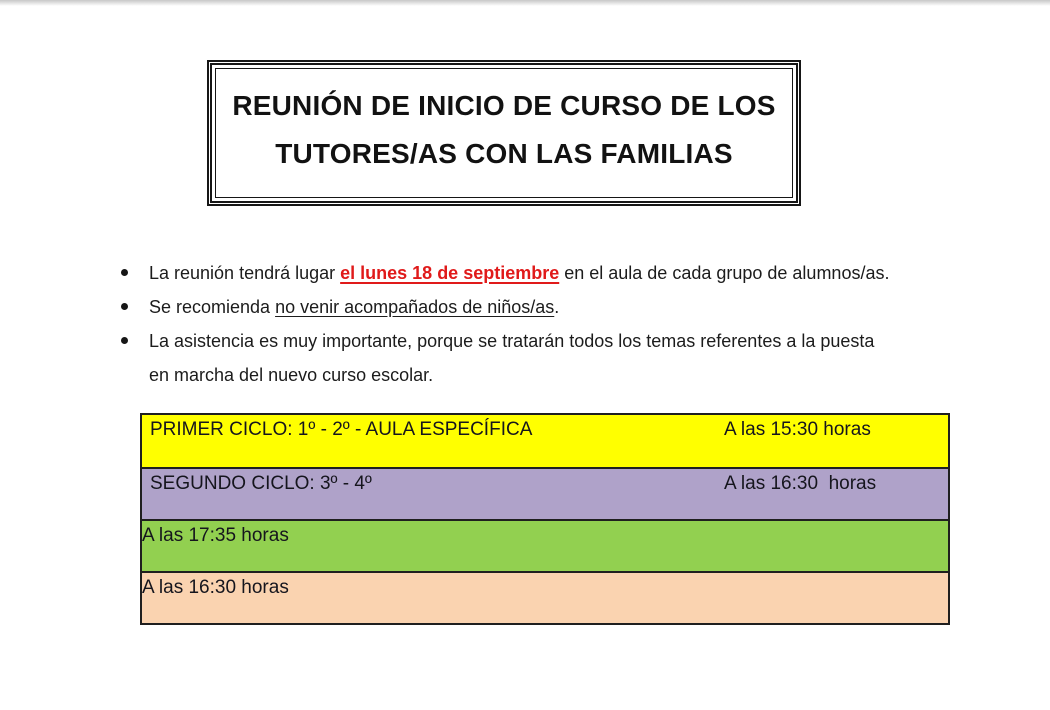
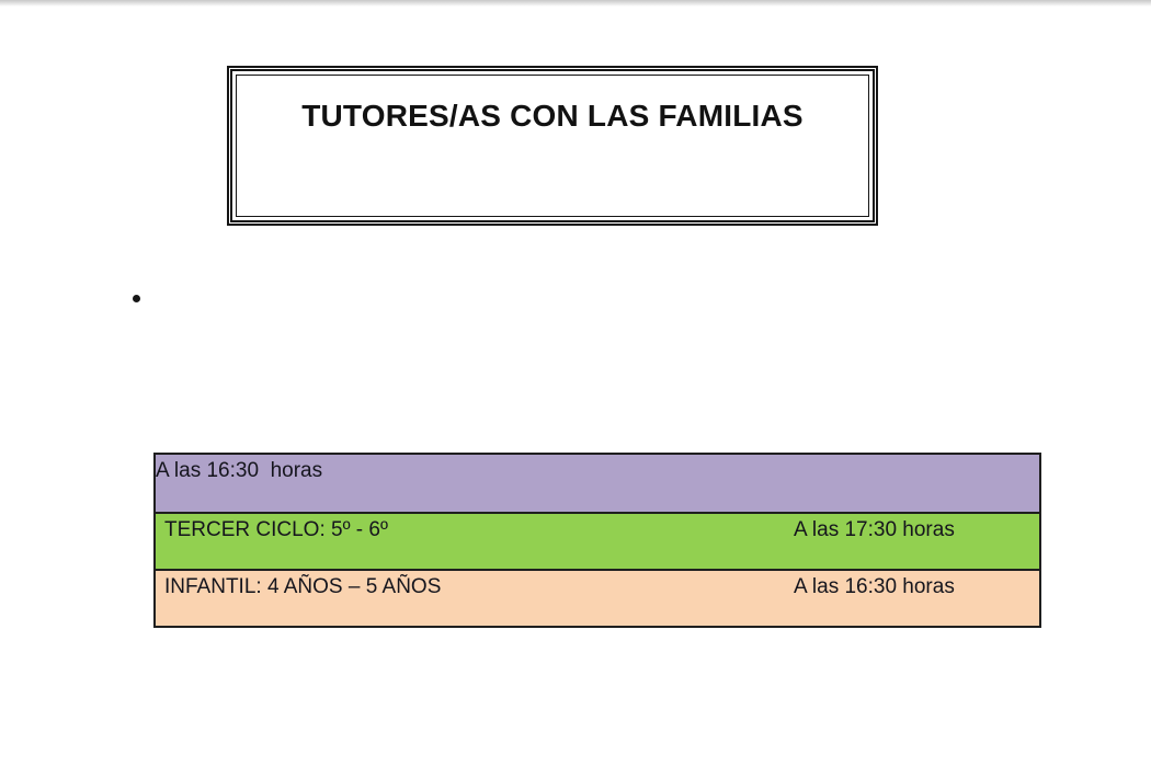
- REUNIÓN DE INICIO DE CURSO DE LOS
  TUTORES/AS CON LAS FAMILIAS
- La reunión tendrá lugar el lunes 18 de septiembre en el aula de cada grupo de alumnos/as.
- Se recomienda no venir acompañados de niños/as.
- La asistencia es muy importante, porque se tratarán todos los temas referentes a la puesta
- en marcha del nuevo curso escolar.
- PRIMER CICLO: 1º - 2º - AULA ESPECÍFICA
- A las 15:30 horas
- SEGUNDO CICLO: 3º - 4º
  A las 16:30 horas
+ TERCER CICLO: 5º - 6º
- A las 17:35 horas
+ A las 17:30 horas
+ INFANTIL: 4 AÑOS – 5 AÑOS
  A las 16:30 horas
